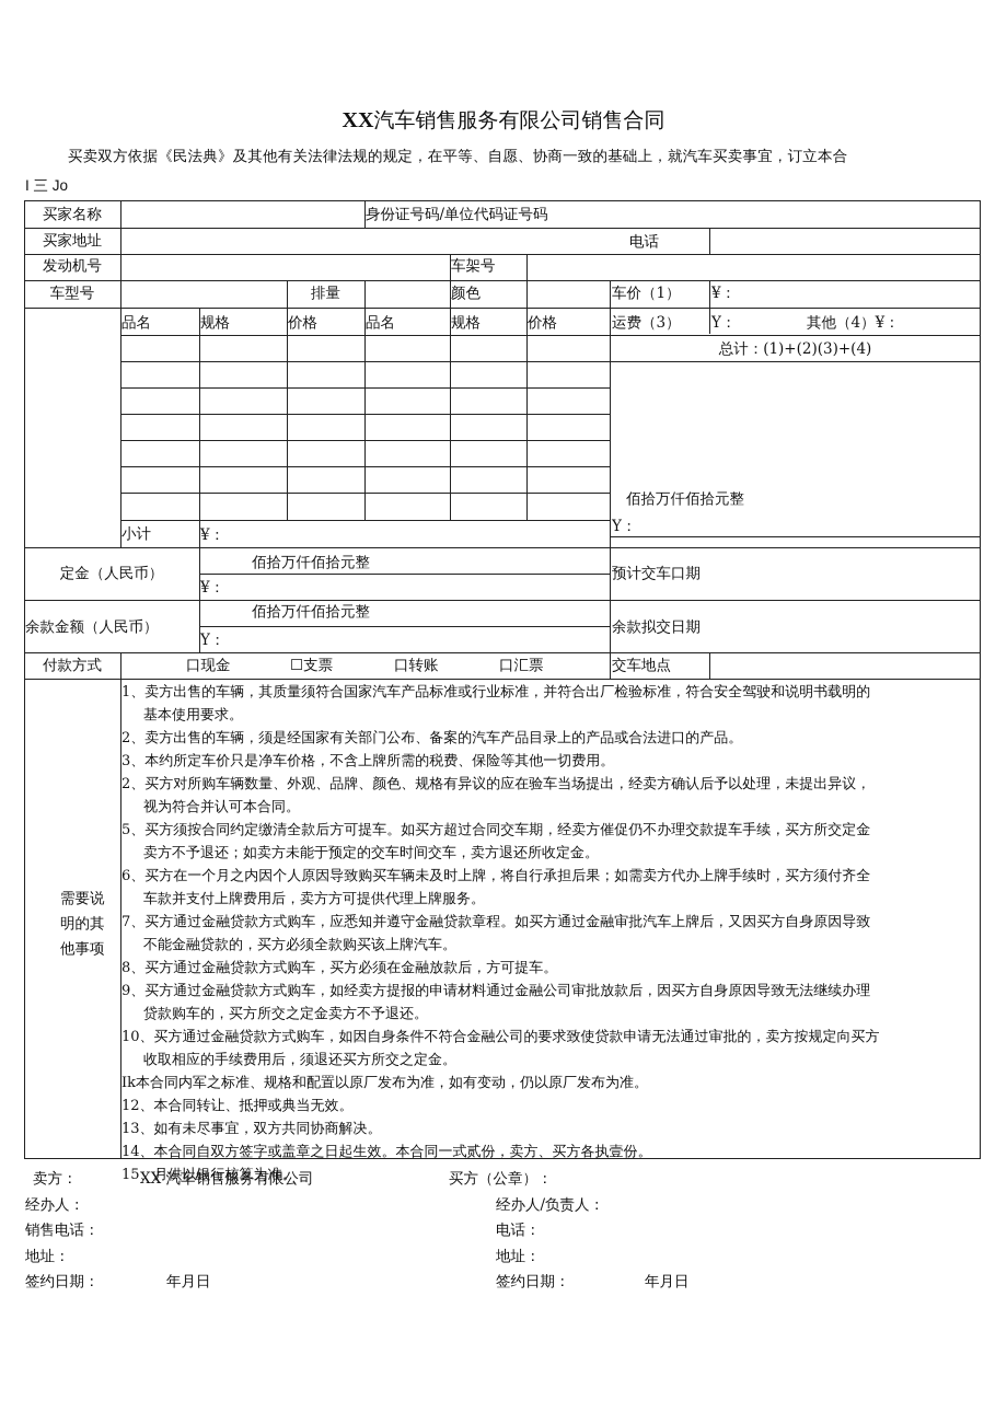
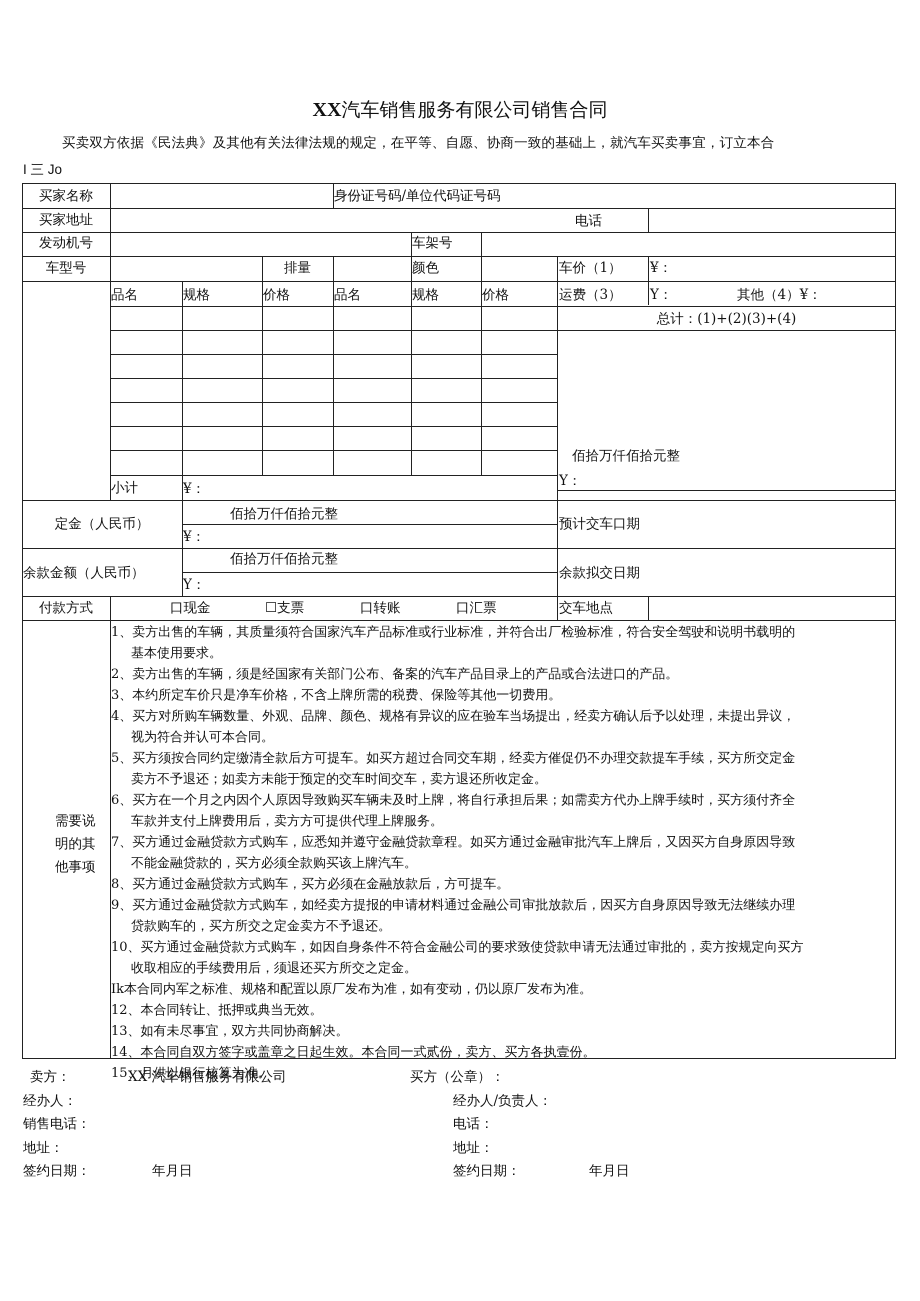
  XX汽车销售服务有限公司销售合同
  买卖双方依据《民法典》及其他有关法律法规的规定，在平等、自愿、协商一致的基础上，就汽车买卖事宜，订立本合
  I 三 Jo
  买家名称
  身份证号码/单位代码证号码
  买家地址
  电话
  发动机号
  车架号
  车型号
  排量
  颜色
  车价（1）
  ¥：
  品名
  规格
  价格
  品名
  规格
  价格
  运费（3）
  Y：
  其他（4）¥：
  总计：(1)+(2)(3)+(4)
  佰拾万仟佰拾元整
  Y：
  小计
  ¥：
  定金（人民币）
  佰拾万仟佰拾元整
  ¥：
  预计交车口期
  余款金额（人民币）
  佰拾万仟佰拾元整
  Y：
  余款拟交日期
  付款方式
  口现金
  ☐支票
  口转账
  口汇票
  交车地点
  需要说
  明的其
  他事项
  1、卖方出售的车辆，其质量须符合国家汽车产品标准或行业标准，并符合出厂检验标准，符合安全驾驶和说明书载明的
  基本使用要求。
  2、卖方出售的车辆，须是经国家有关部门公布、备案的汽车产品目录上的产品或合法进口的产品。
  3、本约所定车价只是净车价格，不含上牌所需的税费、保险等其他一切费用。
- 2、买方对所购车辆数量、外观、品牌、颜色、规格有异议的应在验车当场提出，经卖方确认后予以处理，未提出异议，
+ 4、买方对所购车辆数量、外观、品牌、颜色、规格有异议的应在验车当场提出，经卖方确认后予以处理，未提出异议，
  视为符合并认可本合同。
  5、买方须按合同约定缴清全款后方可提车。如买方超过合同交车期，经卖方催促仍不办理交款提车手续，买方所交定金
  卖方不予退还；如卖方未能于预定的交车时间交车，卖方退还所收定金。
  6、买方在一个月之内因个人原因导致购买车辆未及时上牌，将自行承担后果；如需卖方代办上牌手续时，买方须付齐全
  车款并支付上牌费用后，卖方方可提供代理上牌服务。
  7、买方通过金融贷款方式购车，应悉知并遵守金融贷款章程。如买方通过金融审批汽车上牌后，又因买方自身原因导致
  不能金融贷款的，买方必须全款购买该上牌汽车。
  8、买方通过金融贷款方式购车，买方必须在金融放款后，方可提车。
  9、买方通过金融贷款方式购车，如经卖方提报的申请材料通过金融公司审批放款后，因买方自身原因导致无法继续办理
  贷款购车的，买方所交之定金卖方不予退还。
  10、买方通过金融贷款方式购车，如因自身条件不符合金融公司的要求致使贷款申请无法通过审批的，卖方按规定向买方
  收取相应的手续费用后，须退还买方所交之定金。
  Ik本合同内军之标准、规格和配置以原厂发布为准，如有变动，仍以原厂发布为准。
  12、本合同转让、抵押或典当无效。
  13、如有未尽事宜，双方共同协商解决。
  14、本合同自双方签字或盖章之日起生效。本合同一式贰份，卖方、买方各执壹份。
  15、月供以银行核算为准。
  卖方：
  XX 汽车销售服务有限公司
  买方（公章）：
  经办人：
  经办人/负责人：
  销售电话：
  电话：
  地址：
  地址：
  签约日期：
  年月日
  签约日期：
  年月日
